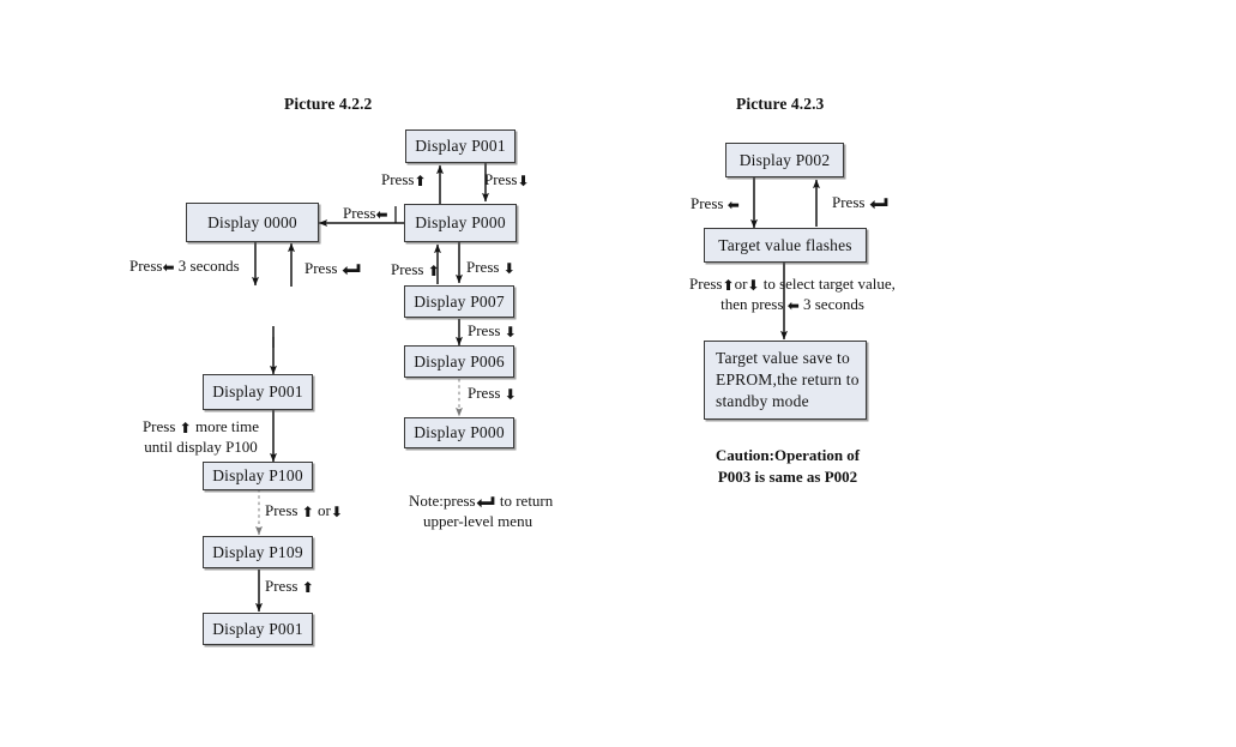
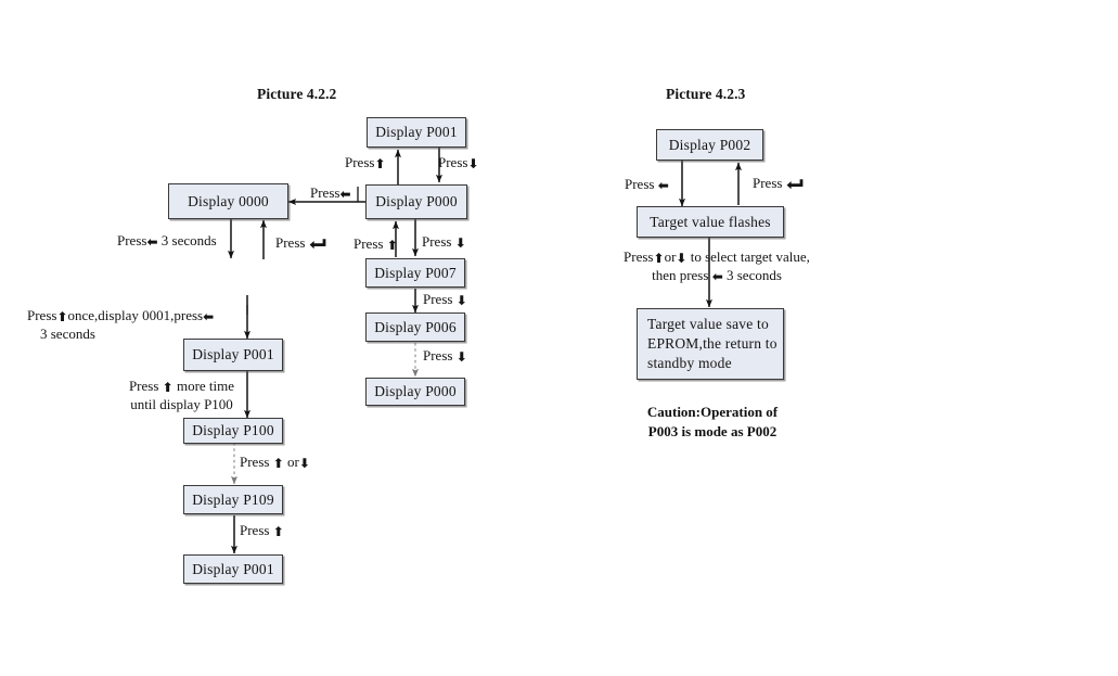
  Picture 4.2.2
  Display P001
  Display P000
  Display 0000
  Display P001
  Display P100
  Display P109
  Display P001
  Display P007
  Display P006
  Display P000
  Press
  Press
  Press
  Press 3 seconds
  Press
+ Press once,display 0001,press
+ 3 seconds
  Press more time
  until display P100
  Press or
  Press
  Press
  Press
  Press
  Press
- Note:press to return
- upper-level menu
  Picture 4.2.3
  Display P002
  Target value flashes
  Target value save to
  EPROM,the return to
  standby mode
  Press
  Press
  Press or to select target value,
  then press 3 seconds
  Caution:Operation of
- P003 is same as P002
+ P003 is mode as P002
